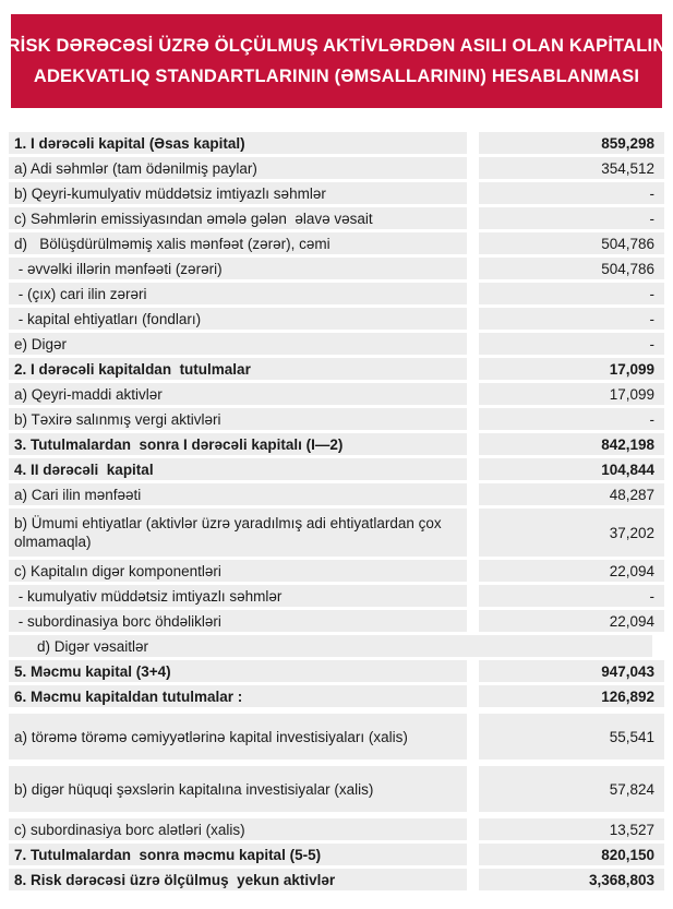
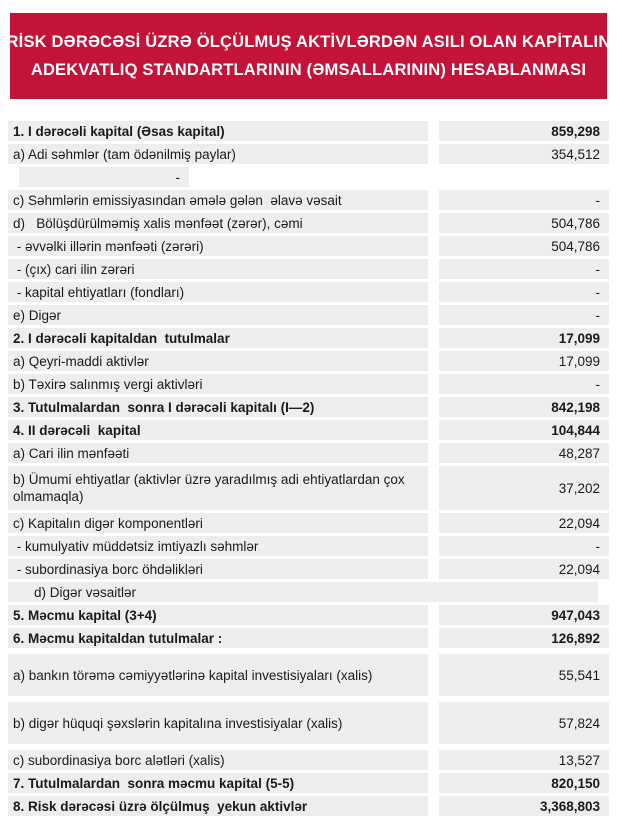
  RİSK DƏRƏCƏSİ ÜZRƏ ÖLÇÜLMUŞ AKTİVLƏRDƏN ASILI OLAN KAPİTALIN
  ADEKVATLIQ STANDARTLARININ (ƏMSALLARININ) HESABLANMASI
  1. I dərəcəli kapital (Əsas kapital)
  859,298
  a) Adi səhmlər (tam ödənilmiş paylar)
  354,512
- b) Qeyri-kumulyativ müddətsiz imtiyazlı səhmlər
  -
  c) Səhmlərin emissiyasından əmələ gələn əlavə vəsait
  -
  d) Bölüşdürülməmiş xalis mənfəət (zərər), cəmi
  504,786
  - əvvəlki illərin mənfəəti (zərəri)
  504,786
  - (çıx) cari ilin zərəri
  -
  - kapital ehtiyatları (fondları)
  -
  e) Digər
  -
  2. I dərəcəli kapitaldan tutulmalar
  17,099
  a) Qeyri-maddi aktivlər
  17,099
  b) Təxirə salınmış vergi aktivləri
  -
  3. Tutulmalardan sonra I dərəcəli kapitalı (I—2)
  842,198
  4. II dərəcəli kapital
  104,844
  a) Cari ilin mənfəəti
  48,287
  b) Ümumi ehtiyatlar (aktivlər üzrə yaradılmış adi ehtiyatlardan çox olmamaqla)
  37,202
  c) Kapitalın digər komponentləri
  22,094
  - kumulyativ müddətsiz imtiyazlı səhmlər
  -
  - subordinasiya borc öhdəlikləri
  22,094
  d) Digər vəsaitlər
  5. Məcmu kapital (3+4)
  947,043
  6. Məcmu kapitaldan tutulmalar :
  126,892
- a) törəmə törəmə cəmiyyətlərinə kapital investisiyaları (xalis)
+ a) bankın törəmə cəmiyyətlərinə kapital investisiyaları (xalis)
  55,541
  b) digər hüquqi şəxslərin kapitalına investisiyalar (xalis)
  57,824
  c) subordinasiya borc alətləri (xalis)
  13,527
  7. Tutulmalardan sonra məcmu kapital (5-5)
  820,150
  8. Risk dərəcəsi üzrə ölçülmuş yekun aktivlər
  3,368,803
